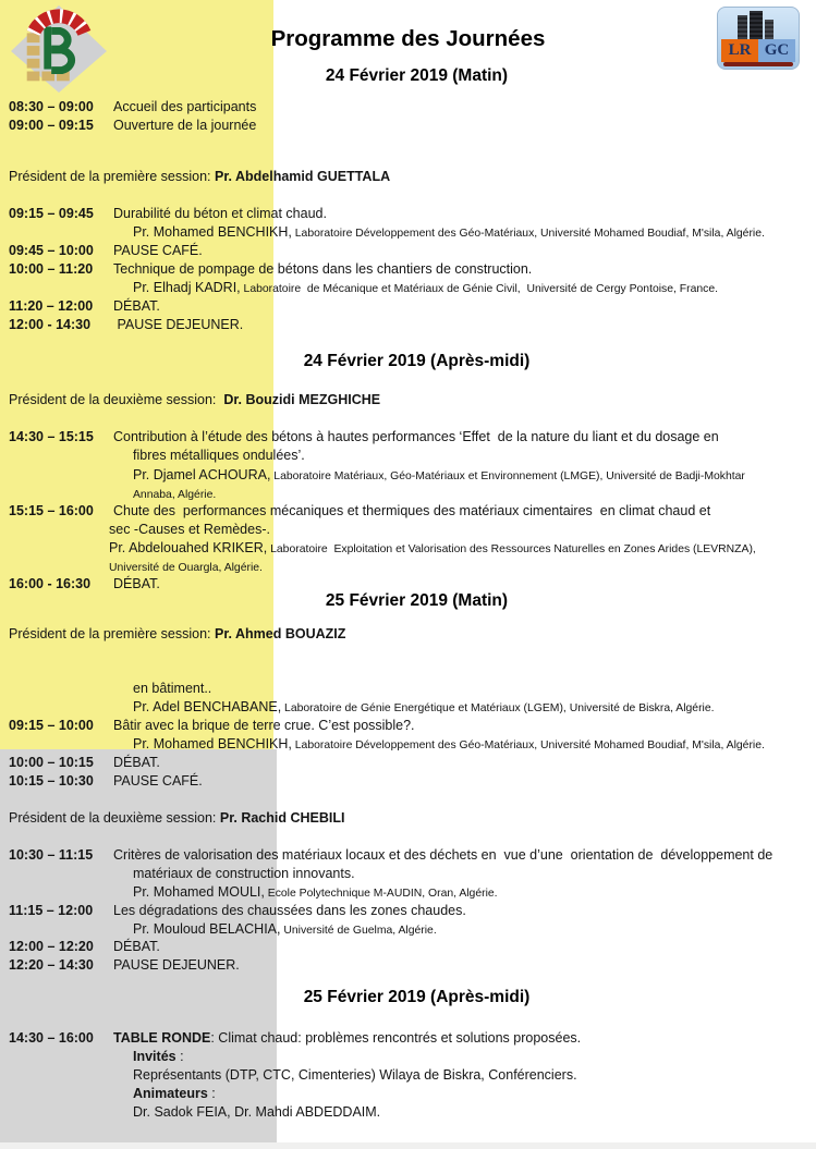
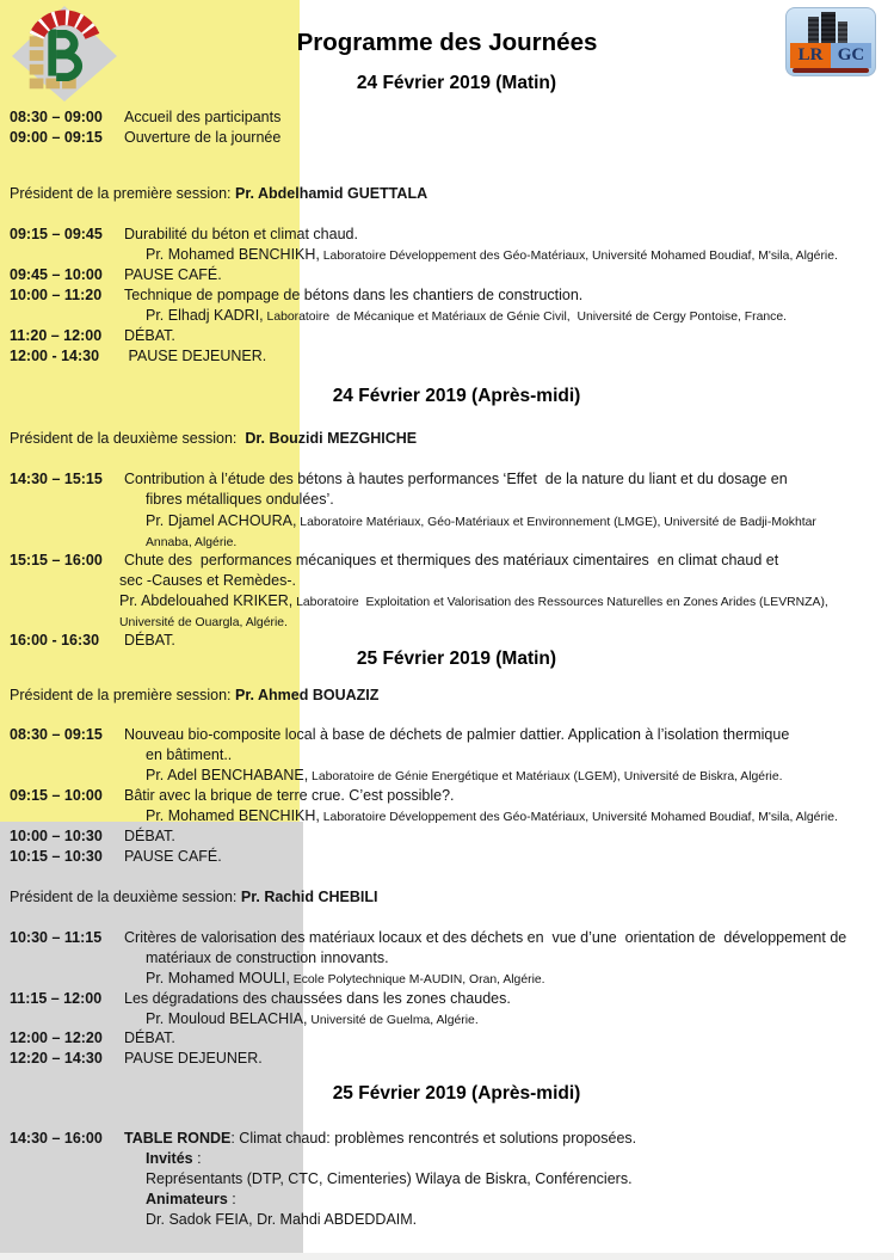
  LR
  GC
  Programme des Journées
  24 Février 2019 (Matin)
  08:30 – 09:00 Accueil des participants
  09:00 – 09:15 Ouverture de la journée
  Président de la première session: Pr. Abdelhamid GUETTALA
  09:15 – 09:45 Durabilité du béton et climat chaud.
  Pr. Mohamed BENCHIKH, Laboratoire Développement des Géo-Matériaux, Université Mohamed Boudiaf, M'sila, Algérie.
  09:45 – 10:00 PAUSE CAFÉ.
  10:00 – 11:20 Technique de pompage de bétons dans les chantiers de construction.
  Pr. Elhadj KADRI, Laboratoire de Mécanique et Matériaux de Génie Civil, Université de Cergy Pontoise, France.
  11:20 – 12:00 DÉBAT.
  12:00 - 14:30 PAUSE DEJEUNER.
  24 Février 2019 (Après-midi)
  Président de la deuxième session: Dr. Bouzidi MEZGHICHE
  14:30 – 15:15 Contribution à l’étude des bétons à hautes performances ‘Effet de la nature du liant et du dosage en
  fibres métalliques ondulées’.
  Pr. Djamel ACHOURA, Laboratoire Matériaux, Géo-Matériaux et Environnement (LMGE), Université de Badji-Mokhtar
  Annaba, Algérie.
  15:15 – 16:00 Chute des performances mécaniques et thermiques des matériaux cimentaires en climat chaud et
  sec -Causes et Remèdes-.
  Pr. Abdelouahed KRIKER, Laboratoire Exploitation et Valorisation des Ressources Naturelles en Zones Arides (LEVRNZA),
  Université de Ouargla, Algérie.
  16:00 - 16:30 DÉBAT.
  25 Février 2019 (Matin)
  Président de la première session: Pr. Ahmed BOUAZIZ
+ 08:30 – 09:15 Nouveau bio-composite local à base de déchets de palmier dattier. Application à l’isolation thermique
  en bâtiment..
  Pr. Adel BENCHABANE, Laboratoire de Génie Energétique et Matériaux (LGEM), Université de Biskra, Algérie.
  09:15 – 10:00 Bâtir avec la brique de terre crue. C’est possible?.
  Pr. Mohamed BENCHIKH, Laboratoire Développement des Géo-Matériaux, Université Mohamed Boudiaf, M'sila, Algérie.
- 10:00 – 10:15 DÉBAT.
+ 10:00 – 10:30 DÉBAT.
  10:15 – 10:30 PAUSE CAFÉ.
  Président de la deuxième session: Pr. Rachid CHEBILI
  10:30 – 11:15 Critères de valorisation des matériaux locaux et des déchets en vue d’une orientation de développement de
  matériaux de construction innovants.
  Pr. Mohamed MOULI, Ecole Polytechnique M-AUDIN, Oran, Algérie.
  11:15 – 12:00 Les dégradations des chaussées dans les zones chaudes.
  Pr. Mouloud BELACHIA, Université de Guelma, Algérie.
  12:00 – 12:20 DÉBAT.
  12:20 – 14:30 PAUSE DEJEUNER.
  25 Février 2019 (Après-midi)
  14:30 – 16:00 TABLE RONDE: Climat chaud: problèmes rencontrés et solutions proposées.
  Invités :
  Représentants (DTP, CTC, Cimenteries) Wilaya de Biskra, Conférenciers.
  Animateurs :
  Dr. Sadok FEIA, Dr. Mahdi ABDEDDAIM.
